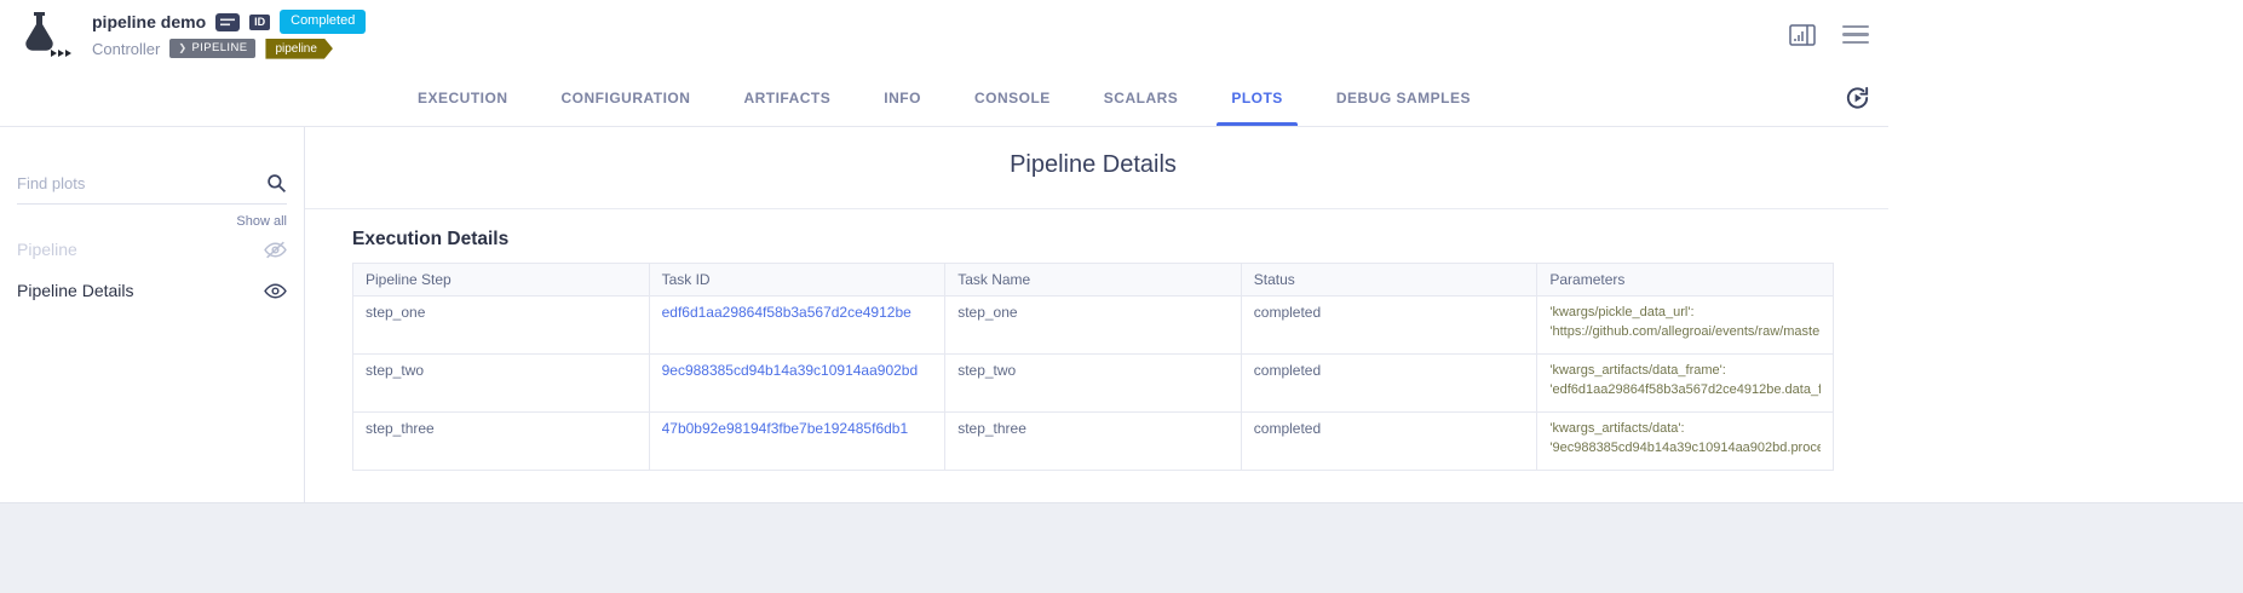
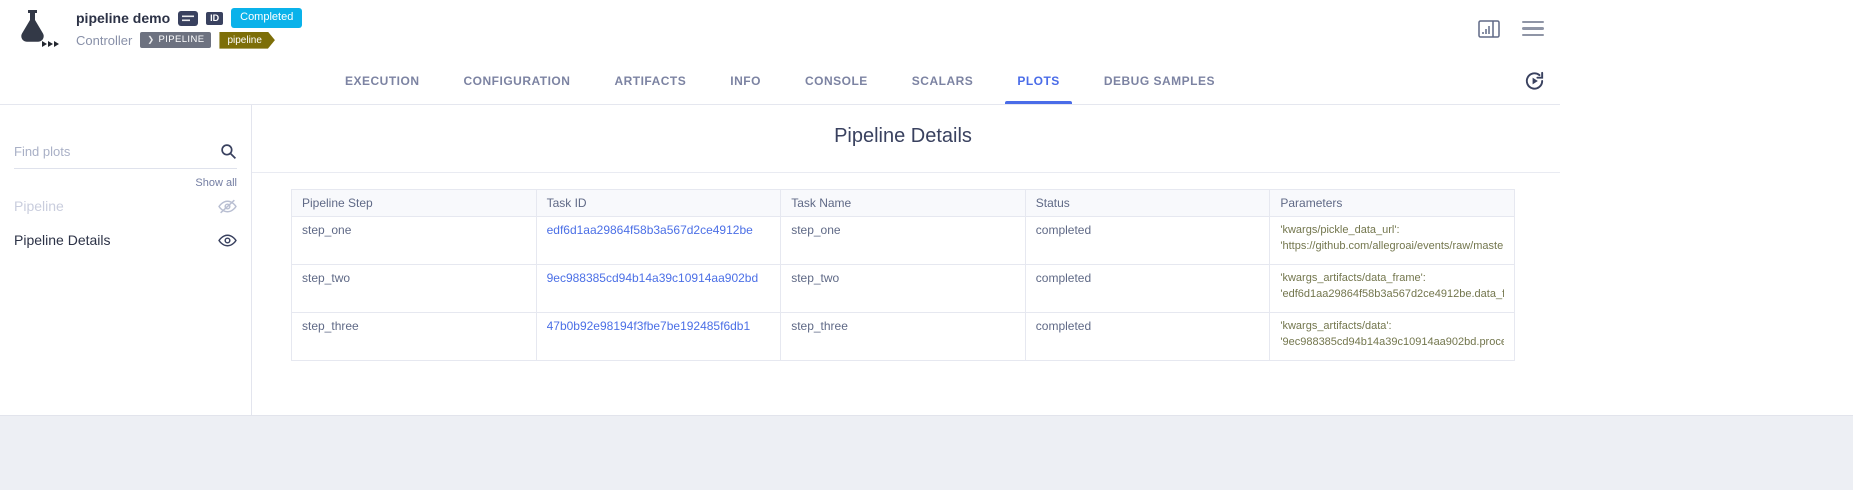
  pipeline demo
  ID
  Completed
  Controller
  ❯
  PIPELINE
  pipeline
  EXECUTION
  CONFIGURATION
  ARTIFACTS
  INFO
  CONSOLE
  SCALARS
  PLOTS
  DEBUG SAMPLES
  Find plots
  Show all
  Pipeline
  Pipeline Details
  Pipeline Details
- Execution Details
  Pipeline Step	Task ID	Task Name	Status	Parameters
  step_one	edf6d1aa29864f58b3a567d2ce4912be	step_one	completed	'kwargs/pickle_data_url': 'https://github.com/allegroai/events/raw/maste
  step_two	9ec988385cd94b14a39c10914aa902bd	step_two	completed	'kwargs_artifacts/data_frame': 'edf6d1aa29864f58b3a567d2ce4912be.data_f
  step_three	47b0b92e98194f3fbe7be192485f6db1	step_three	completed	'kwargs_artifacts/data': '9ec988385cd94b14a39c10914aa902bd.proce
